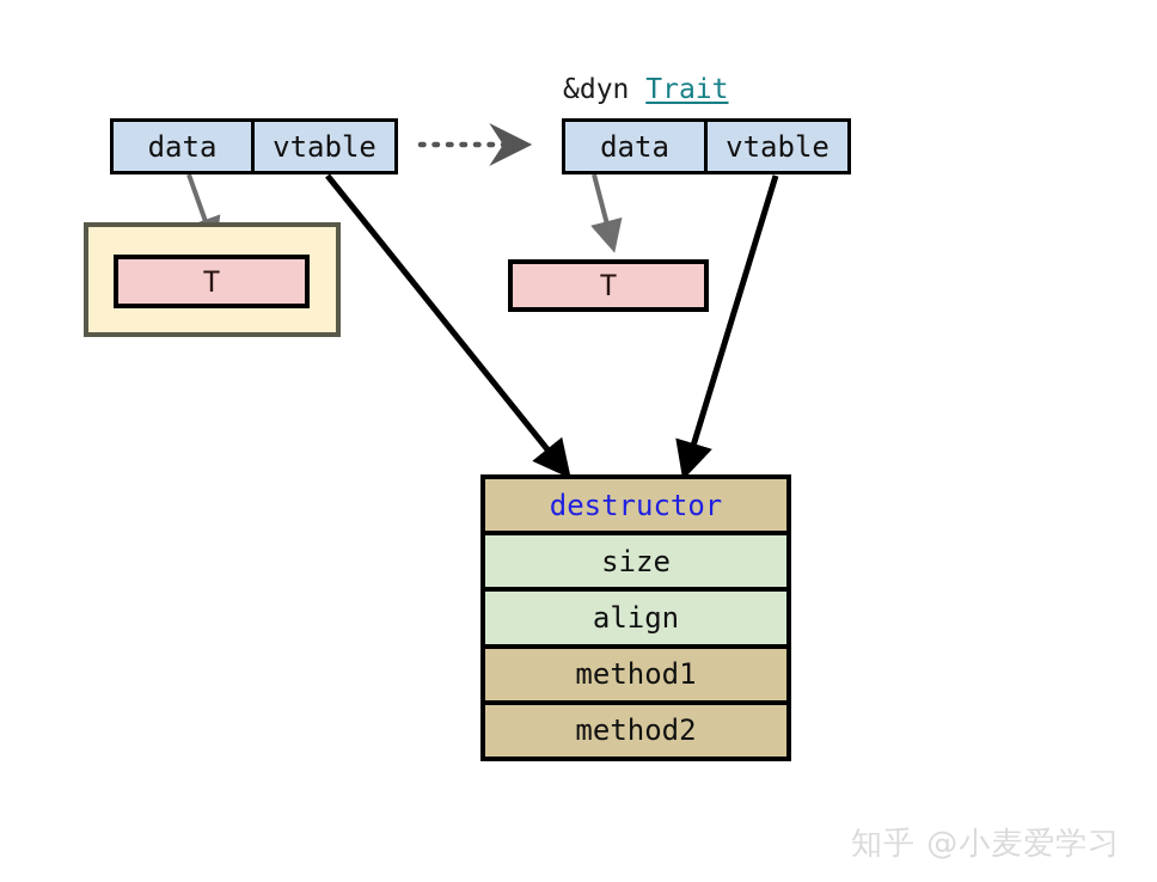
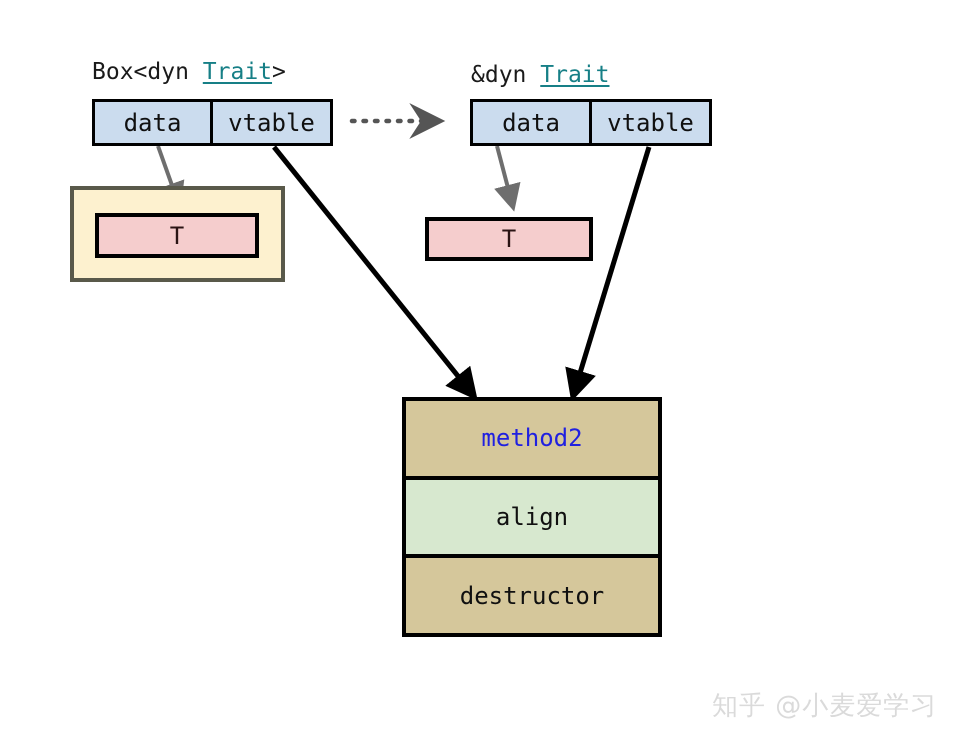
+ Box<dyn Trait>
  data
  vtable
  &dyn Trait
  data
  vtable
  T
  T
- destructor
+ method2
- size
  align
- method1
- method2
+ destructor
  知乎 @小麦爱学习
